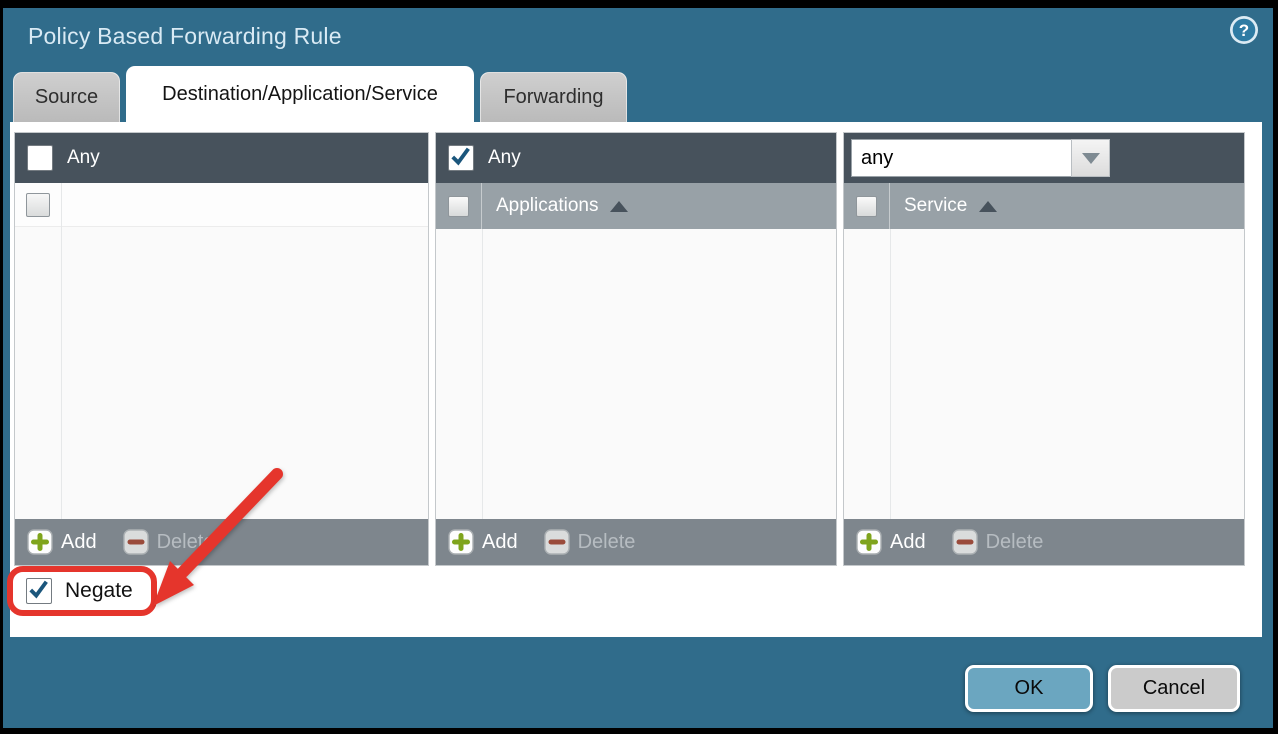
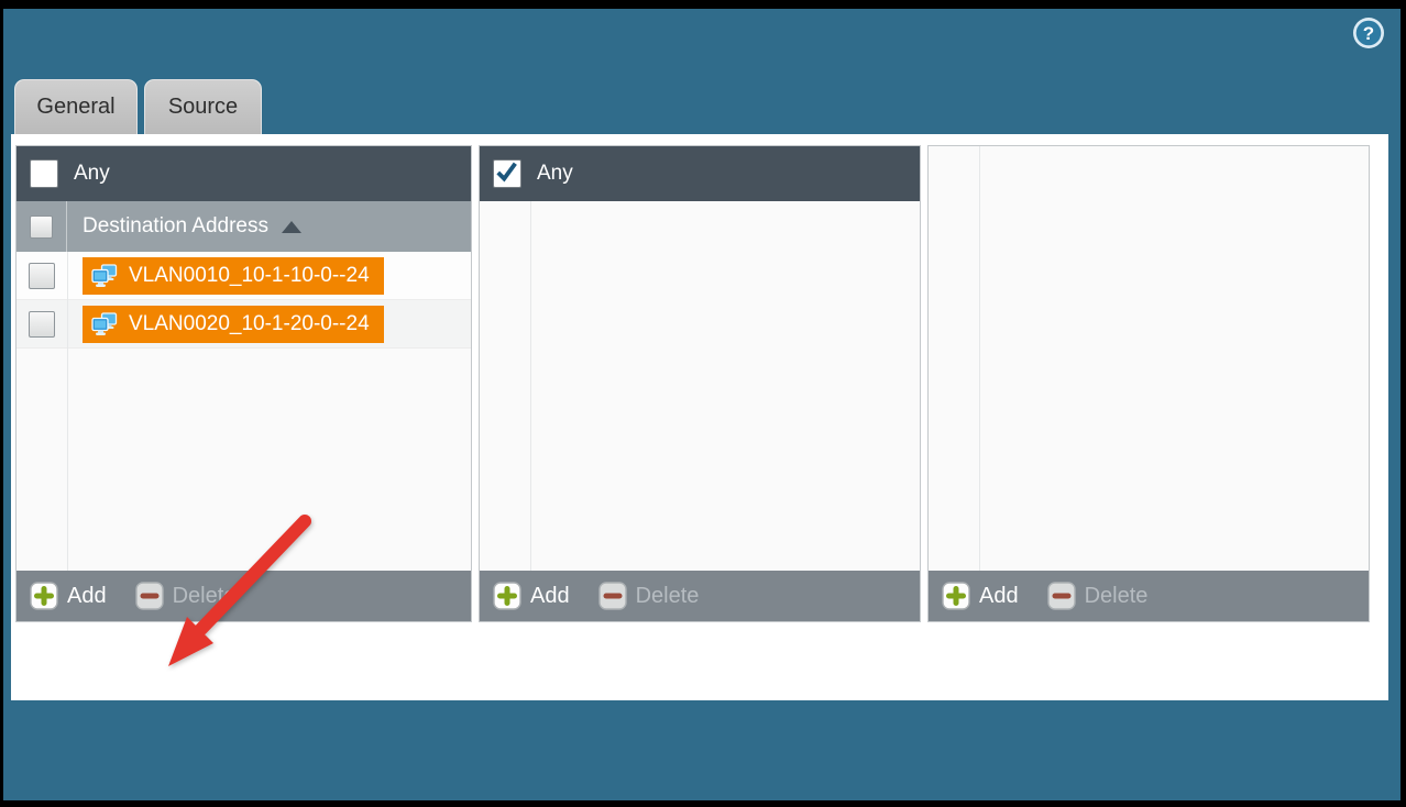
- Policy Based Forwarding Rule
  ?
+ General
  Source
- Destination/Application/Service
- Forwarding
  Any
+ Destination Address
+ VLAN0010_10-1-10-0--24
+ VLAN0020_10-1-20-0--24
  Add
  Delet
  Any
- Applications
  Add
  Delete
- any
- Service
  Add
  Delete
- Negate
- OK
- Cancel
